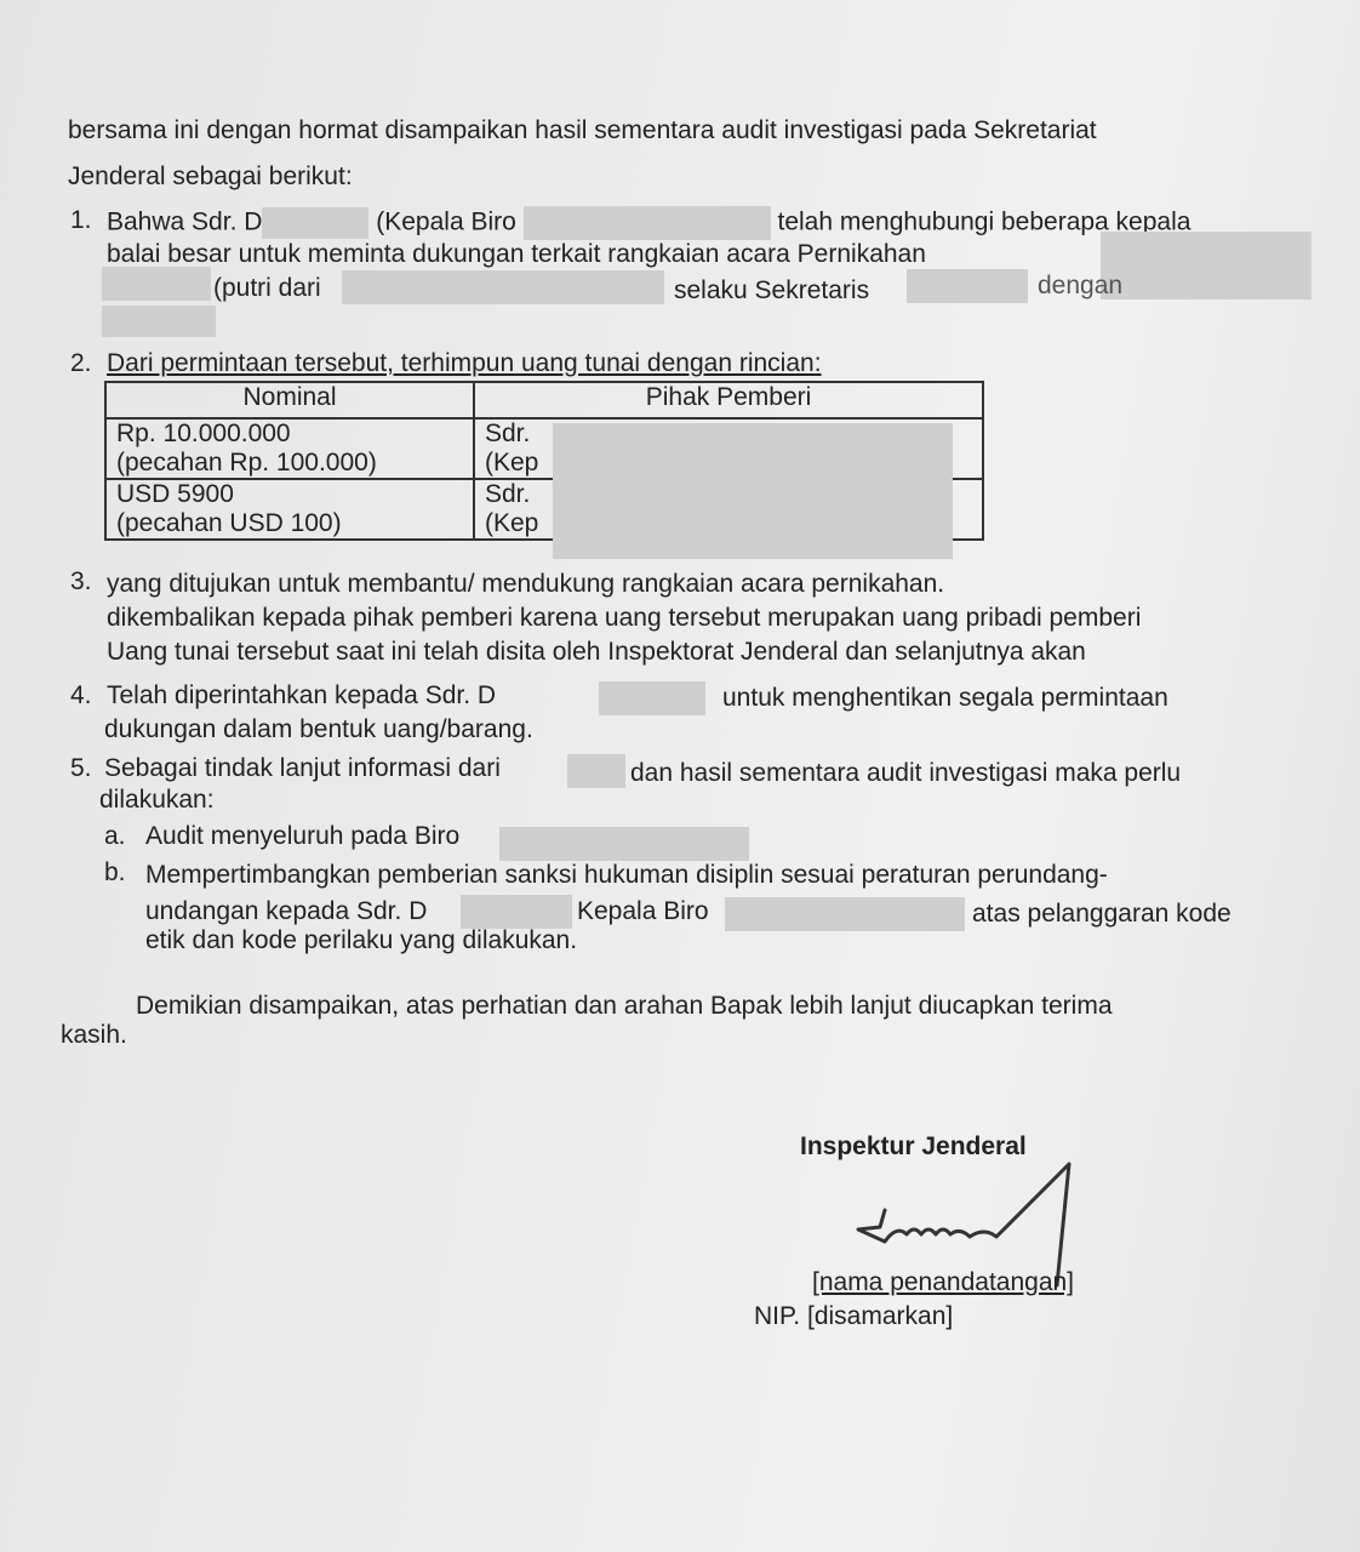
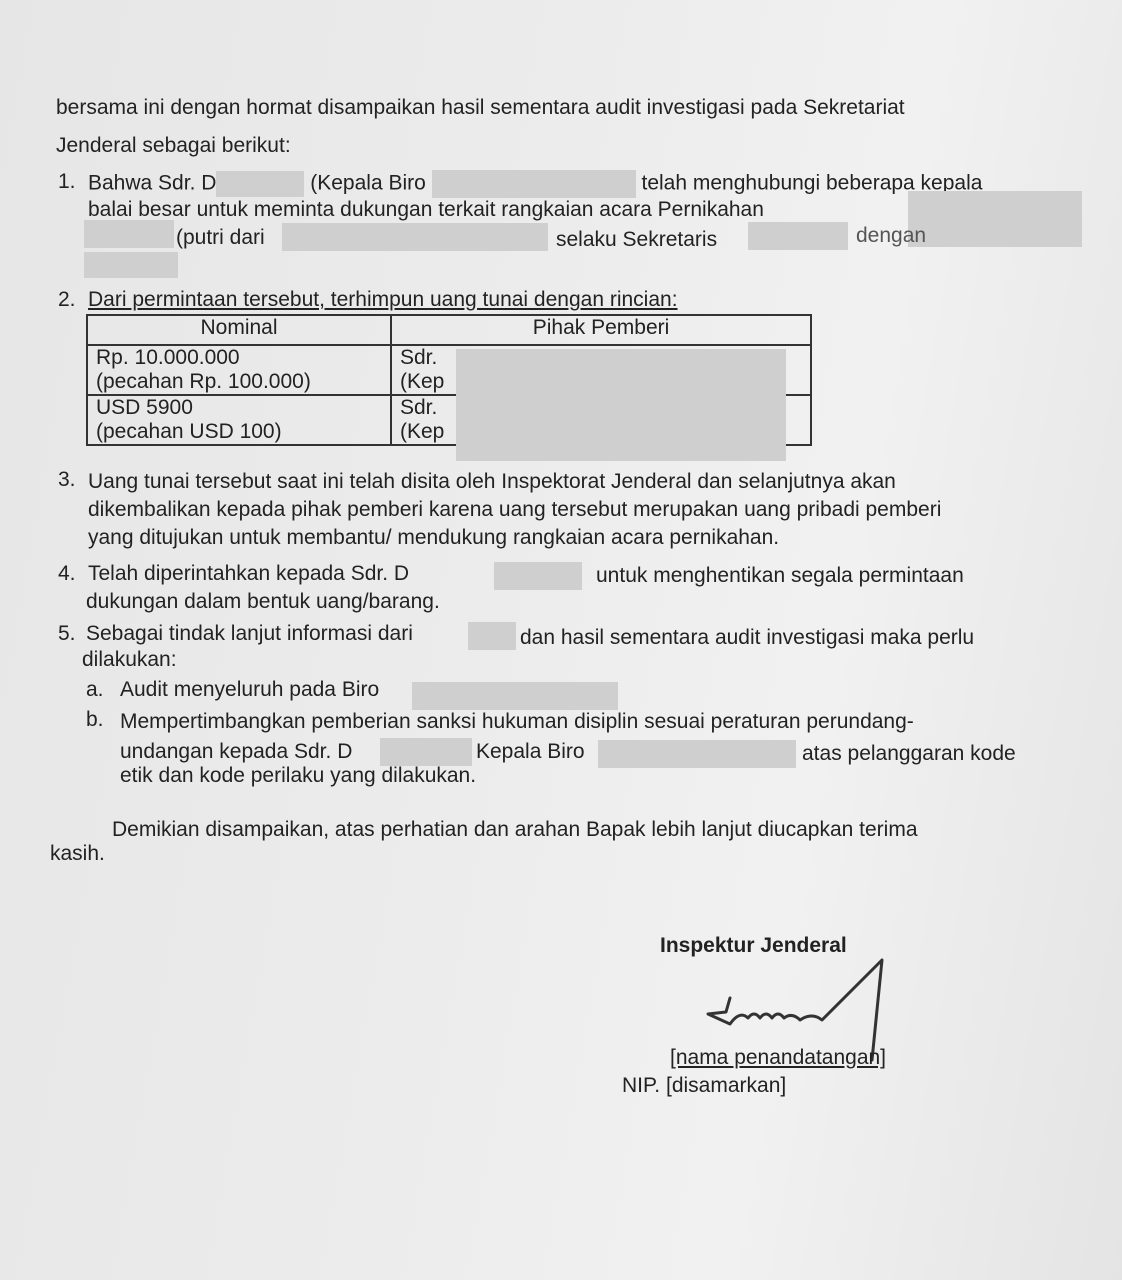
  bersama ini dengan hormat disampaikan hasil sementara audit investigasi pada Sekretariat
  Jenderal sebagai berikut:
  1.
  Bahwa Sdr. D (Kepala Biro telah menghubungi beberapa kepala
  balai besar untuk meminta dukungan terkait rangkaian acara Pernikahan
  (putri dari
  selaku Sekretaris
  dengan
  2.
  Dari permintaan tersebut, terhimpun uang tunai dengan rincian:
  Nominal	Pihak Pemberi
  Rp. 10.000.000 (pecahan Rp. 100.000)	Sdr. (Kep
  USD 5900 (pecahan USD 100)	Sdr. (Kep
  3.
- yang ditujukan untuk membantu/ mendukung rangkaian acara pernikahan.
+ Uang tunai tersebut saat ini telah disita oleh Inspektorat Jenderal dan selanjutnya akan
  dikembalikan kepada pihak pemberi karena uang tersebut merupakan uang pribadi pemberi
- Uang tunai tersebut saat ini telah disita oleh Inspektorat Jenderal dan selanjutnya akan
+ yang ditujukan untuk membantu/ mendukung rangkaian acara pernikahan.
  4.
  Telah diperintahkan kepada Sdr. D
  untuk menghentikan segala permintaan
  dukungan dalam bentuk uang/barang.
  5.
  Sebagai tindak lanjut informasi dari
  dan hasil sementara audit investigasi maka perlu
  dilakukan:
  a.
  Audit menyeluruh pada Biro
  b.
  Mempertimbangkan pemberian sanksi hukuman disiplin sesuai peraturan perundang-
  undangan kepada Sdr. D
  Kepala Biro
  atas pelanggaran kode
  etik dan kode perilaku yang dilakukan.
  Demikian disampaikan, atas perhatian dan arahan Bapak lebih lanjut diucapkan terima
  kasih.
  Inspektur Jenderal
  [nama penandatangan]
  NIP. [disamarkan]
